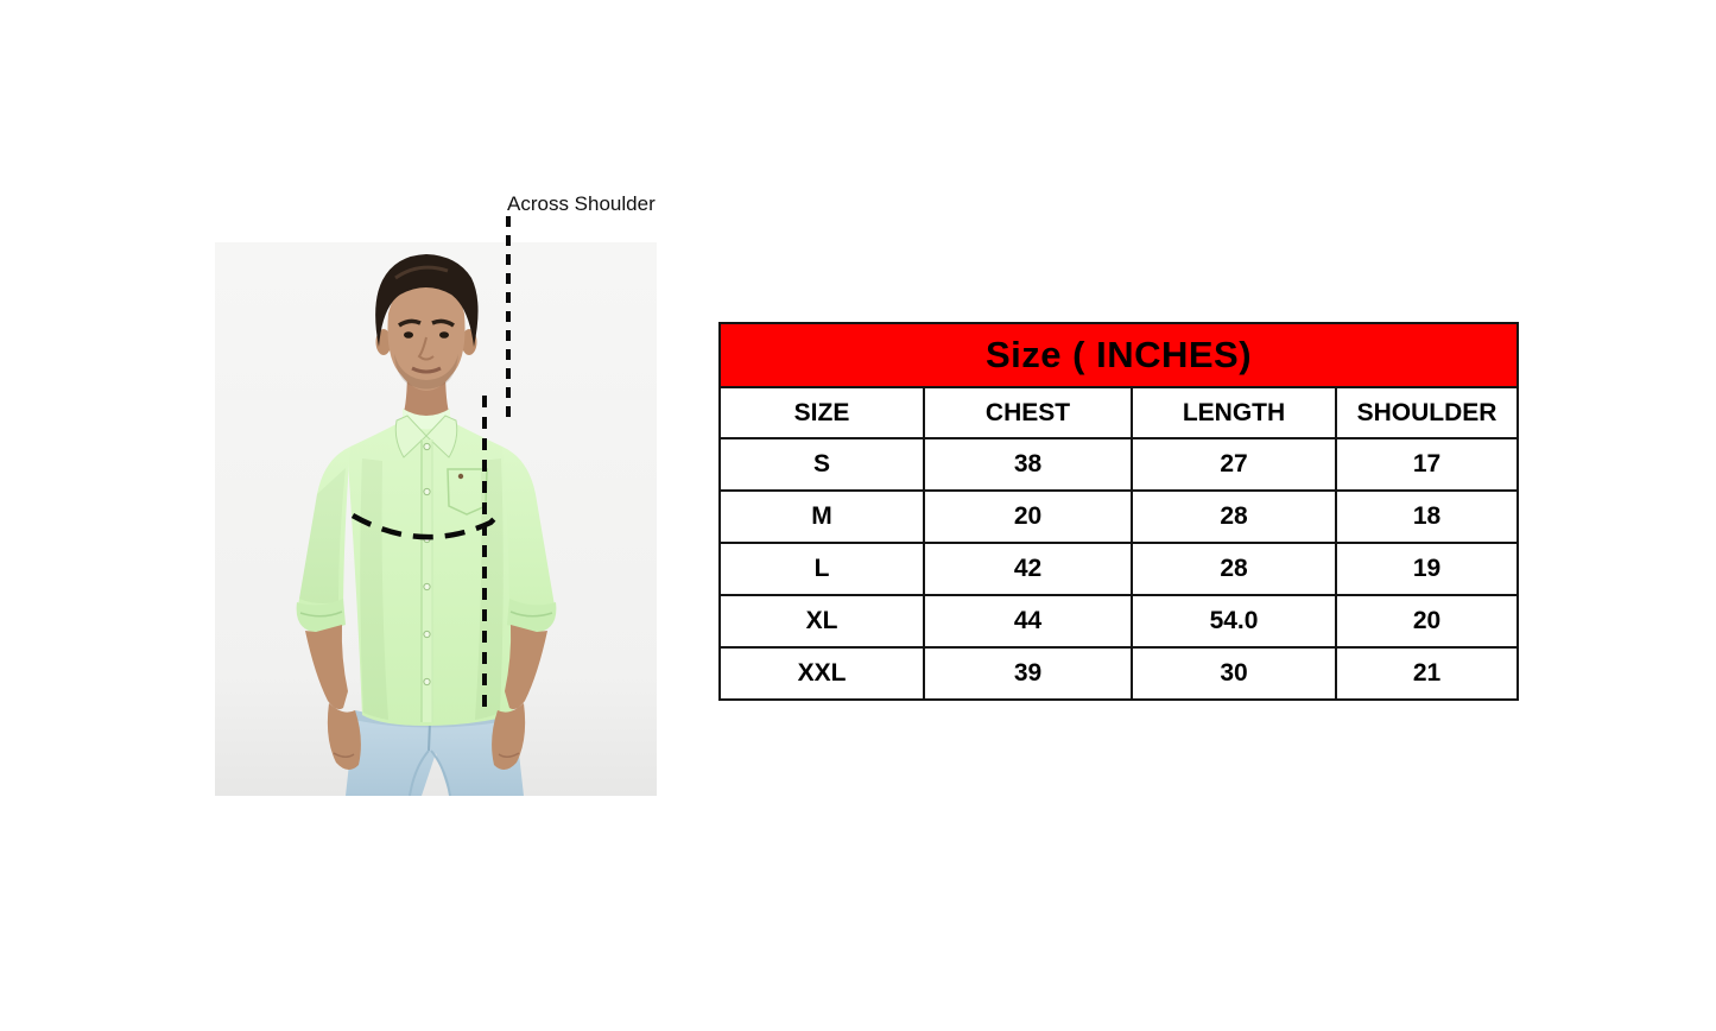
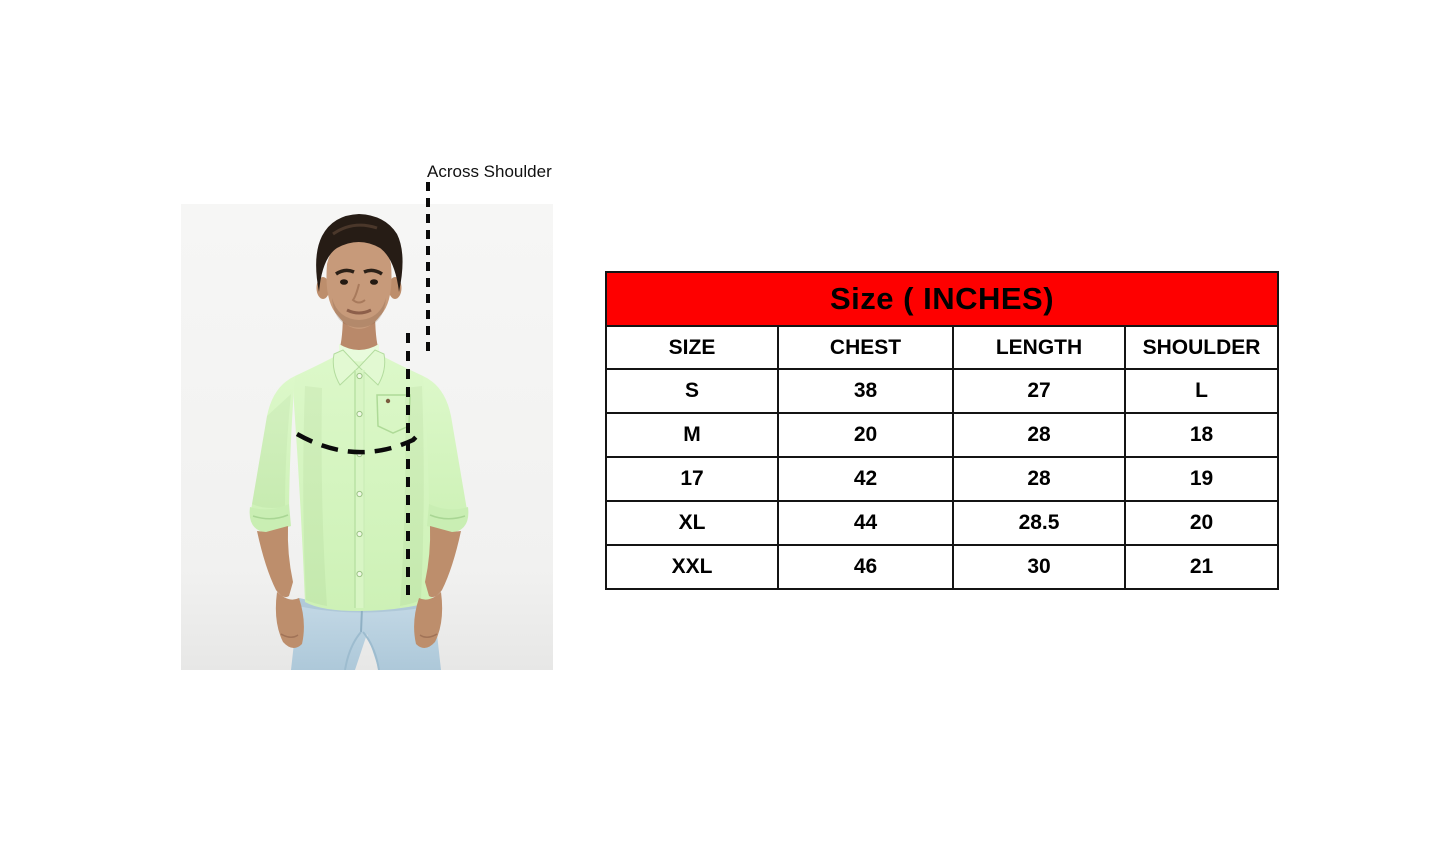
  Across Shoulder
  Size ( INCHES)
  SIZE	CHEST	LENGTH	SHOULDER
- S	38	27	17
+ S	38	27	L
  M	20	28	18
- L	42	28	19
+ 17	42	28	19
- XL	44	54.0	20
+ XL	44	28.5	20
- XXL	39	30	21
+ XXL	46	30	21
